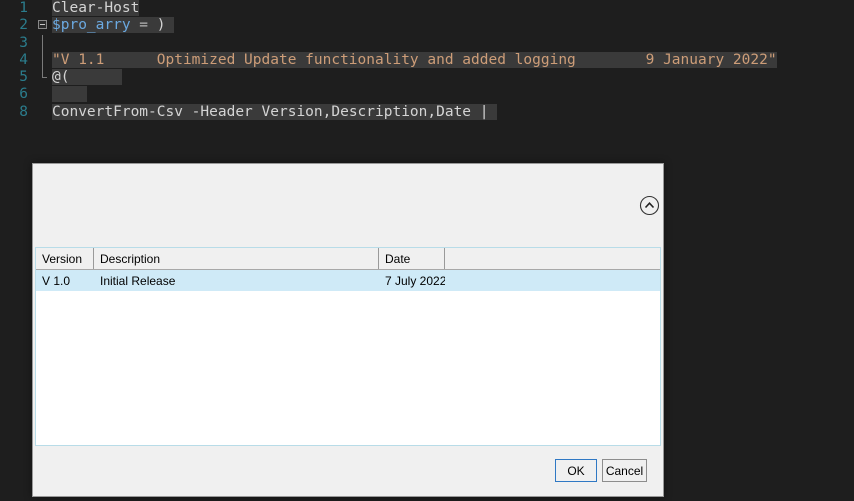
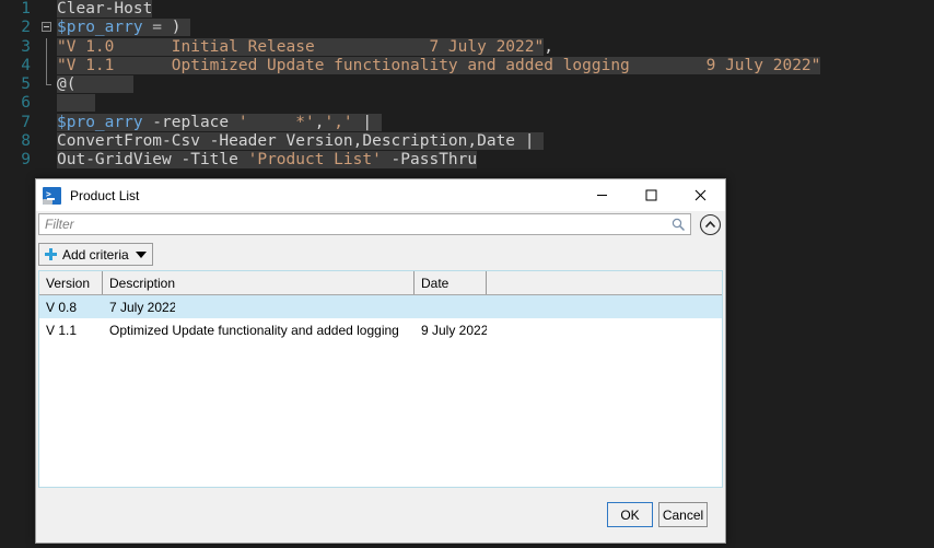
  1
  Clear-Host
  2
  $pro_arry = )
  3
+ "V 1.0 Initial Release 7 July 2022",
  4
- "V 1.1 Optimized Update functionality and added logging 9 January 2022"
+ "V 1.1 Optimized Update functionality and added logging 9 July 2022"
  5
  @(
  6
+ 7
+ $pro_arry -replace ' *',',' |
  8
  ConvertFrom-Csv -Header Version,Description,Date |
+ 9
+ Out-GridView -Title 'Product List' -PassThru
+ >
+ Product List
+ Filter
+ Add criteria
  Version
  Description
  Date
- V 1.0
+ V 0.8
- Initial Release
  7 July 2022
+ V 1.1
+ Optimized Update functionality and added logging
+ 9 July 2022
  OK
  Cancel
